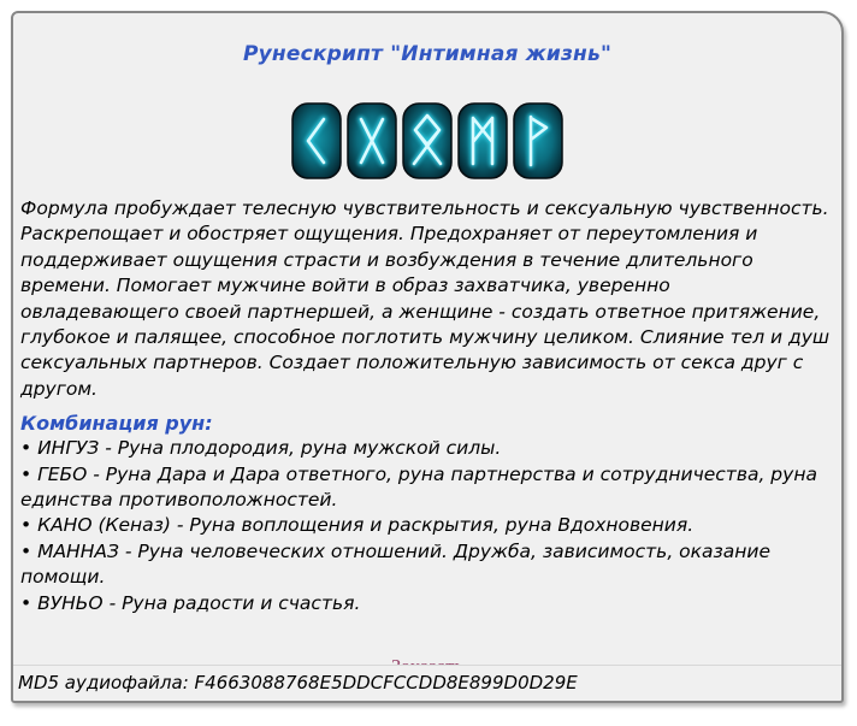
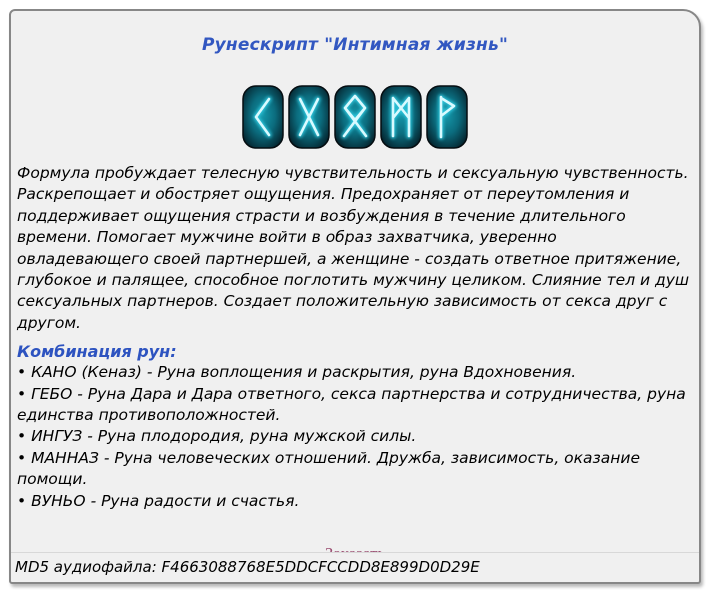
  Рунескрипт "Интимная жизнь"
  Формула пробуждает телесную чувствительность и сексуальную чувственность. Раскрепощает и обостряет ощущения. Предохраняет от переутомления и поддерживает ощущения страсти и возбуждения в течение длительного времени. Помогает мужчине войти в образ захватчика, уверенно овладевающего своей партнершей, а женщине - создать ответное притяжение, глубокое и палящее, способное поглотить мужчину целиком. Слияние тел и душ сексуальных партнеров. Создает положительную зависимость от секса друг с другом.
  Комбинация рун:
- • ИНГУЗ - Руна плодородия, руна мужской силы.
+ • КАНО (Кеназ) - Руна воплощения и раскрытия, руна Вдохновения.
- • ГЕБО - Руна Дара и Дара ответного, руна партнерства и сотрудничества, руна единства противоположностей.
+ • ГЕБО - Руна Дара и Дара ответного, секса партнерства и сотрудничества, руна единства противоположностей.
- • КАНО (Кеназ) - Руна воплощения и раскрытия, руна Вдохновения.
+ • ИНГУЗ - Руна плодородия, руна мужской силы.
  • МАННАЗ - Руна человеческих отношений. Дружба, зависимость, оказание помощи.
  • ВУНЬО - Руна радости и счастья.
  MD5 аудиофайла: F4663088768E5DDCFCCDD8E899D0D29E
